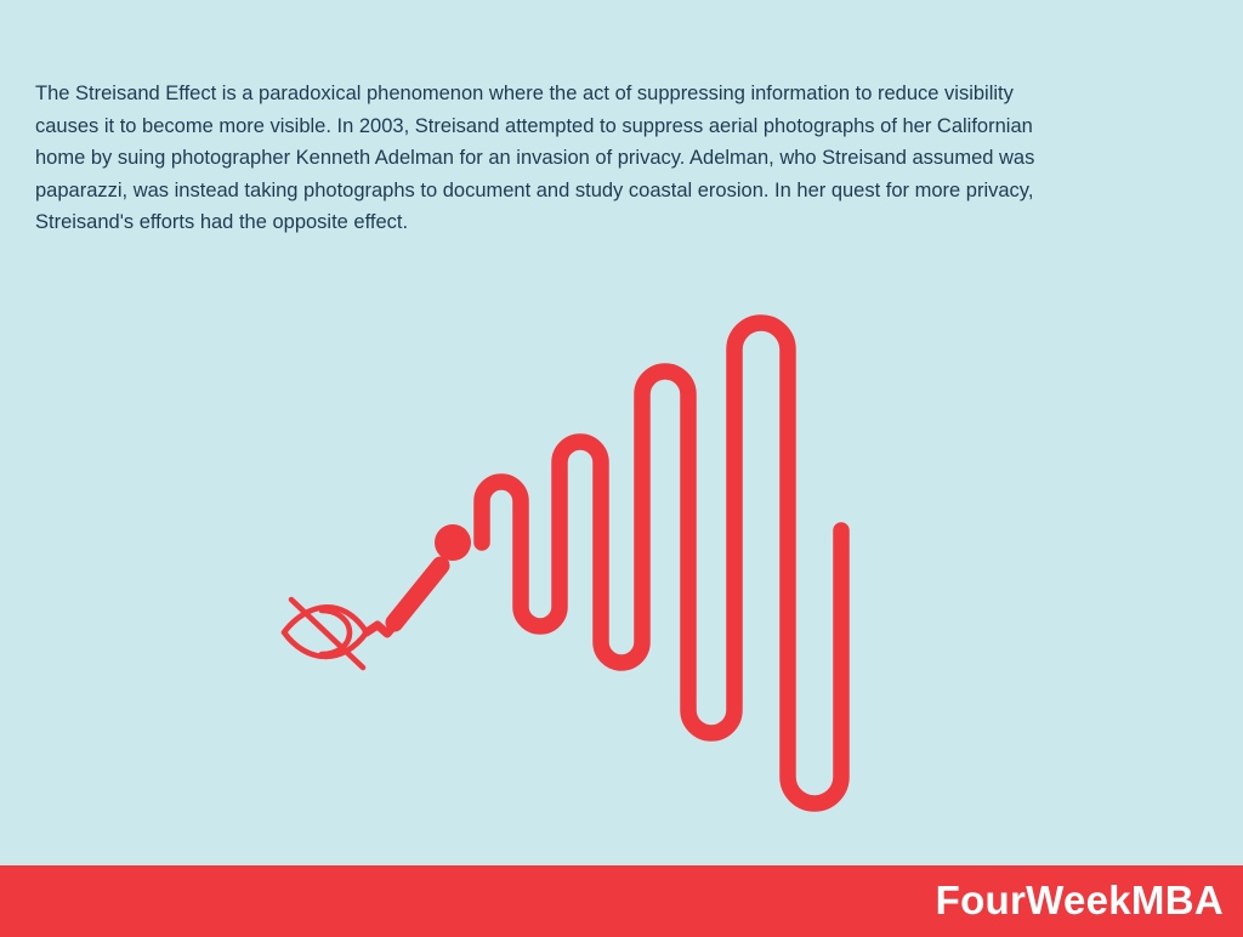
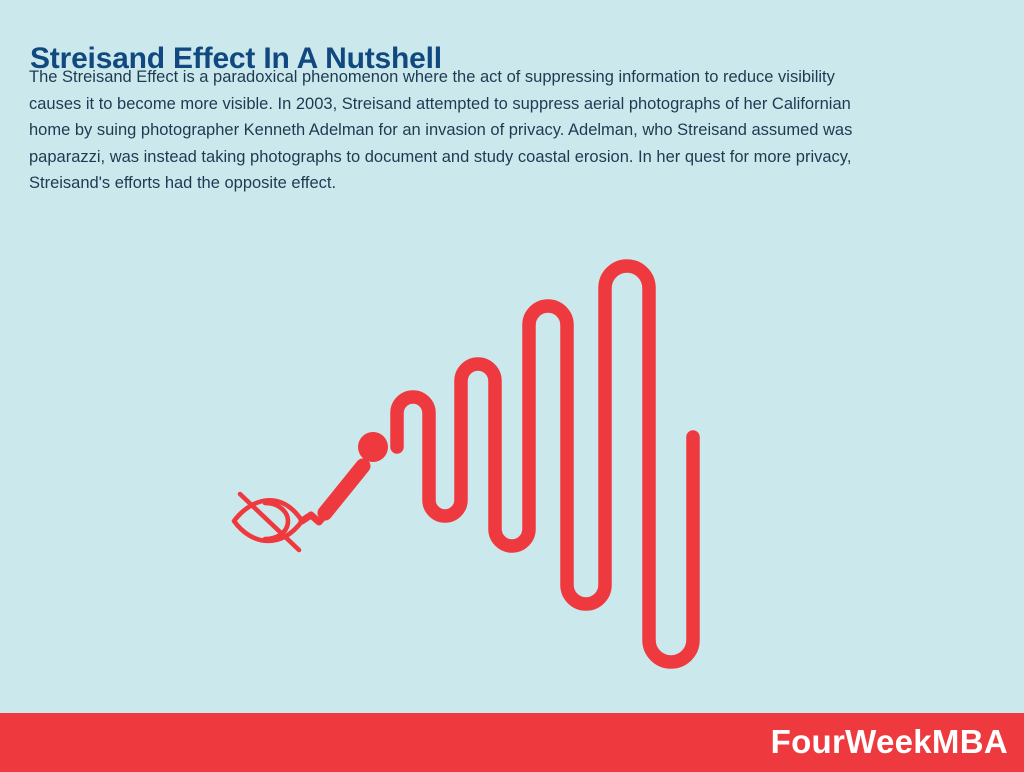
+ Streisand Effect In A Nutshell
  The Streisand Effect is a paradoxical phenomenon where the act of suppressing information to reduce visibility causes it to become more visible. In 2003, Streisand attempted to suppress aerial photographs of her Californian home by suing photographer Kenneth Adelman for an invasion of privacy. Adelman, who Streisand assumed was paparazzi, was instead taking photographs to document and study coastal erosion. In her quest for more privacy, Streisand's efforts had the opposite effect.
  FourWeekMBA
